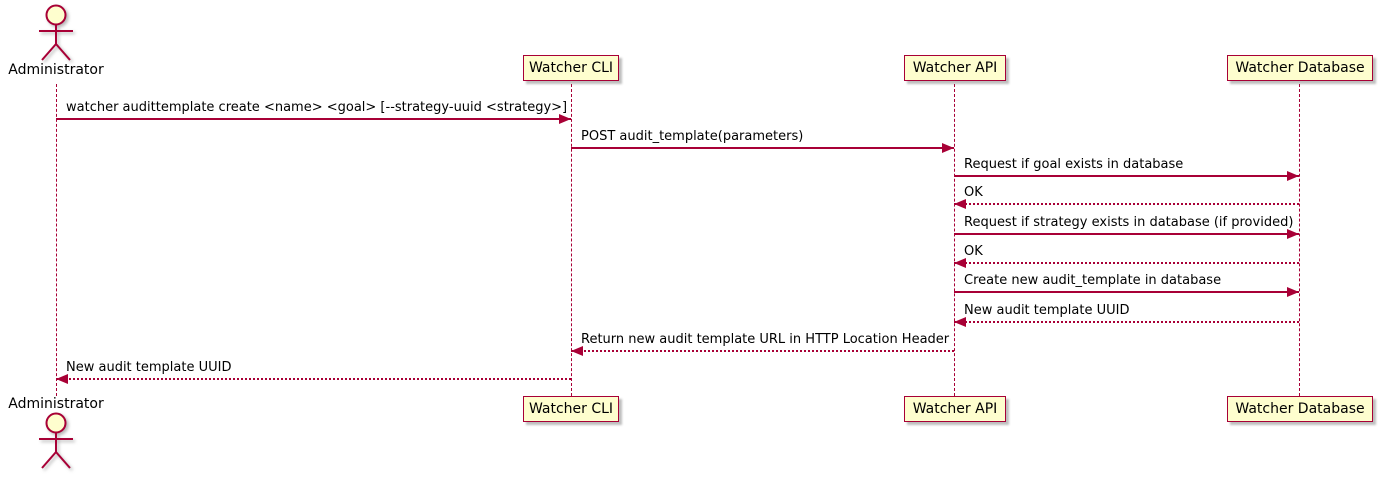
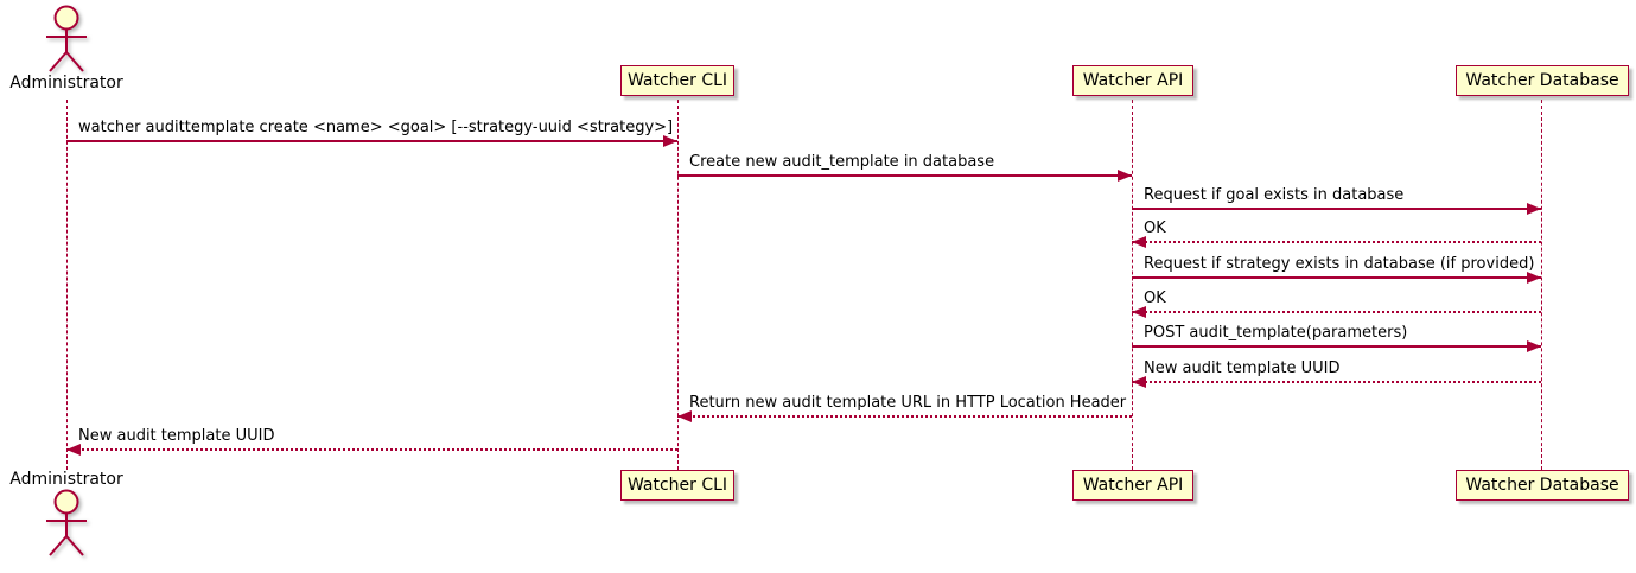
  Administrator
  Administrator
  Watcher CLI
  Watcher CLI
  Watcher API
  Watcher API
  Watcher Database
  Watcher Database
  watcher audittemplate create <name> <goal> [--strategy-uuid <strategy>]
- POST audit_template(parameters)
+ Create new audit_template in database
  Request if goal exists in database
  OK
  Request if strategy exists in database (if provided)
  OK
- Create new audit_template in database
+ POST audit_template(parameters)
  New audit template UUID
  Return new audit template URL in HTTP Location Header
  New audit template UUID
